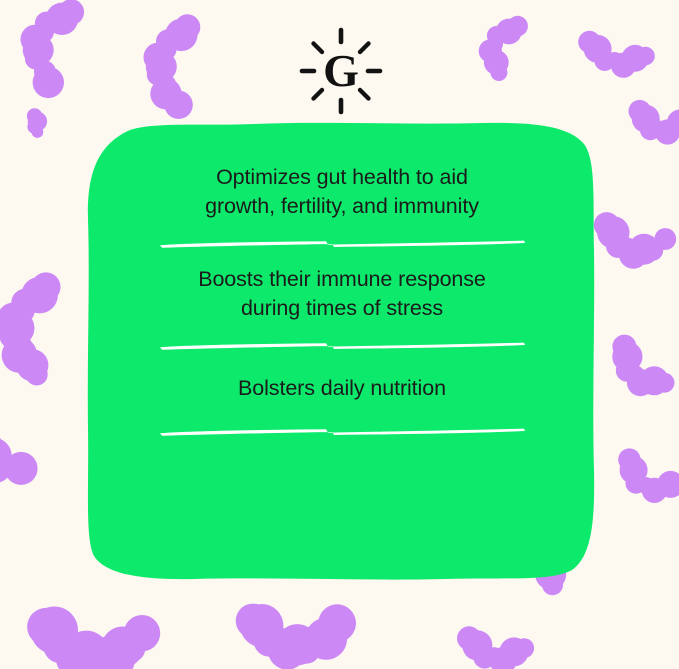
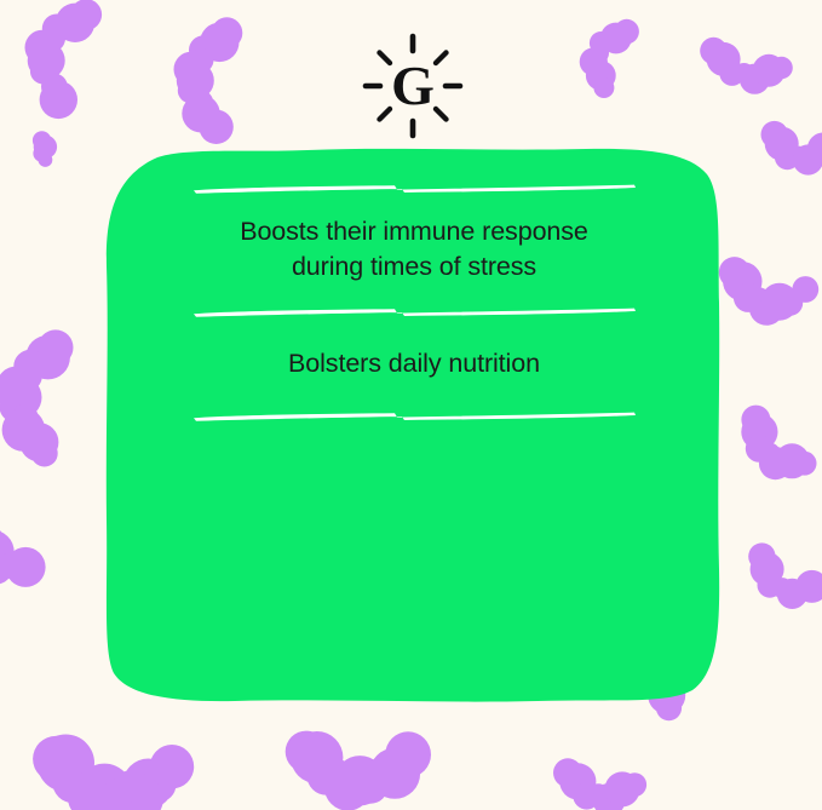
  G
- Optimizes gut health to aid
- growth, fertility, and immunity
  Boosts their immune response
  during times of stress
  Bolsters daily nutrition
